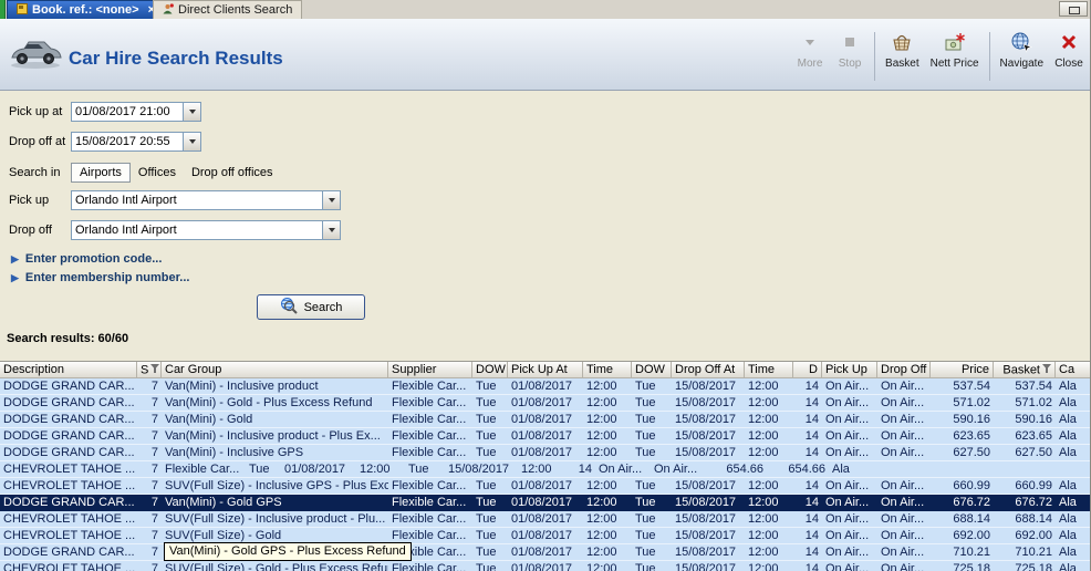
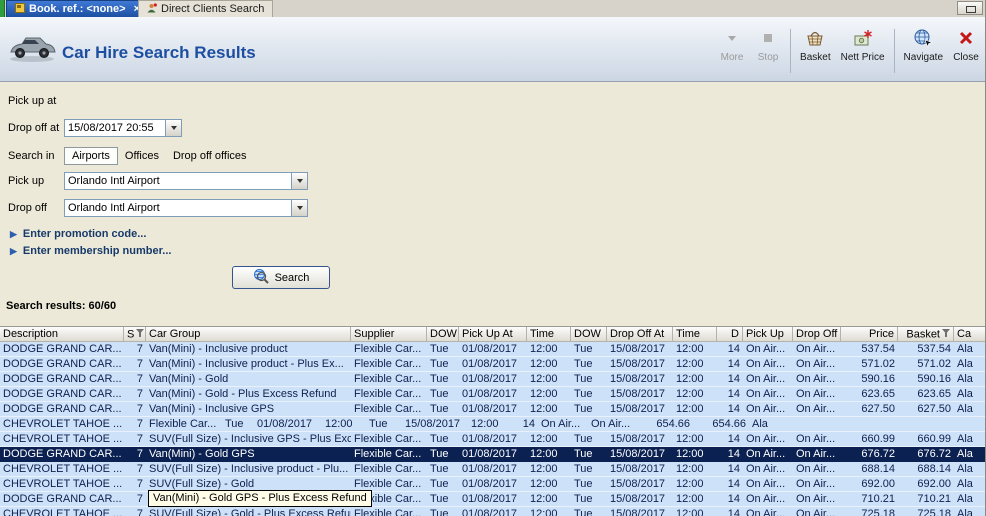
  Book. ref.: <none>
  ×
  Direct Clients Search
  Car Hire Search Results
  More
  Stop
  Basket
  Nett Price
  Navigate
  Close
  Pick up at
- 01/08/2017 21:00
  Drop off at
  15/08/2017 20:55
  Search in
  Airports
  Offices
  Drop off offices
  Pick up
  Orlando Intl Airport
  Drop off
  Orlando Intl Airport
  ▶
  Enter promotion code...
  ▶
  Enter membership number...
  Search
  Search results: 60/60
  Description
  S
  Car Group
  Supplier
  DOW
  Pick Up At
  Time
  DOW
  Drop Off At
  Time
  D
  Pick Up
  Drop Off
  Price
  Basket
  Ca
  DODGE GRAND CAR...
  7
  Van(Mini) - Inclusive product
  Flexible Car...
  Tue
  01/08/2017
  12:00
  Tue
  15/08/2017
  12:00
  14
  On Air...
  On Air...
  537.54
  537.54
  Ala
  DODGE GRAND CAR...
  7
- Van(Mini) - Gold - Plus Excess Refund
+ Van(Mini) - Inclusive product - Plus Ex...
  Flexible Car...
  Tue
  01/08/2017
  12:00
  Tue
  15/08/2017
  12:00
  14
  On Air...
  On Air...
  571.02
  571.02
  Ala
  DODGE GRAND CAR...
  7
  Van(Mini) - Gold
  Flexible Car...
  Tue
  01/08/2017
  12:00
  Tue
  15/08/2017
  12:00
  14
  On Air...
  On Air...
  590.16
  590.16
  Ala
  DODGE GRAND CAR...
  7
- Van(Mini) - Inclusive product - Plus Ex...
+ Van(Mini) - Gold - Plus Excess Refund
  Flexible Car...
  Tue
  01/08/2017
  12:00
  Tue
  15/08/2017
  12:00
  14
  On Air...
  On Air...
  623.65
  623.65
  Ala
  DODGE GRAND CAR...
  7
  Van(Mini) - Inclusive GPS
  Flexible Car...
  Tue
  01/08/2017
  12:00
  Tue
  15/08/2017
  12:00
  14
  On Air...
  On Air...
  627.50
  627.50
  Ala
  CHEVROLET TAHOE ...
  7
  Flexible Car...
  Tue
  01/08/2017
  12:00
  Tue
  15/08/2017
  12:00
  14
  On Air...
  On Air...
  654.66
  654.66
  Ala
  CHEVROLET TAHOE ...
  7
  SUV(Full Size) - Inclusive GPS - Plus Exc
  Flexible Car...
  Tue
  01/08/2017
  12:00
  Tue
  15/08/2017
  12:00
  14
  On Air...
  On Air...
  660.99
  660.99
  Ala
  DODGE GRAND CAR...
  7
  Van(Mini) - Gold GPS
  Flexible Car...
  Tue
  01/08/2017
  12:00
  Tue
  15/08/2017
  12:00
  14
  On Air...
  On Air...
  676.72
  676.72
  Ala
  CHEVROLET TAHOE ...
  7
  SUV(Full Size) - Inclusive product - Plu...
  Flexible Car...
  Tue
  01/08/2017
  12:00
  Tue
  15/08/2017
  12:00
  14
  On Air...
  On Air...
  688.14
  688.14
  Ala
  CHEVROLET TAHOE ...
  7
  SUV(Full Size) - Gold
  Flexible Car...
  Tue
  01/08/2017
  12:00
  Tue
  15/08/2017
  12:00
  14
  On Air...
  On Air...
  692.00
  692.00
  Ala
  DODGE GRAND CAR...
  7
  xible Car...
  Tue
  01/08/2017
  12:00
  Tue
  15/08/2017
  12:00
  14
  On Air...
  On Air...
  710.21
  710.21
  Ala
  CHEVROLET TAHOE ...
  7
  SUV(Full Size) - Gold - Plus Excess Refu
  Flexible Car...
  Tue
  01/08/2017
  12:00
  Tue
  15/08/2017
  12:00
  14
  On Air...
  On Air...
  725.18
  725.18
  Ala
  Van(Mini) - Gold GPS - Plus Excess Refund
